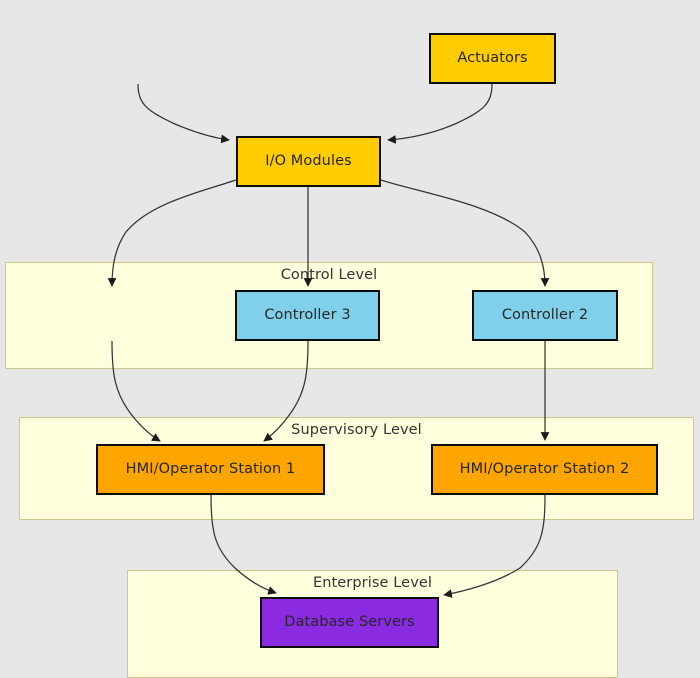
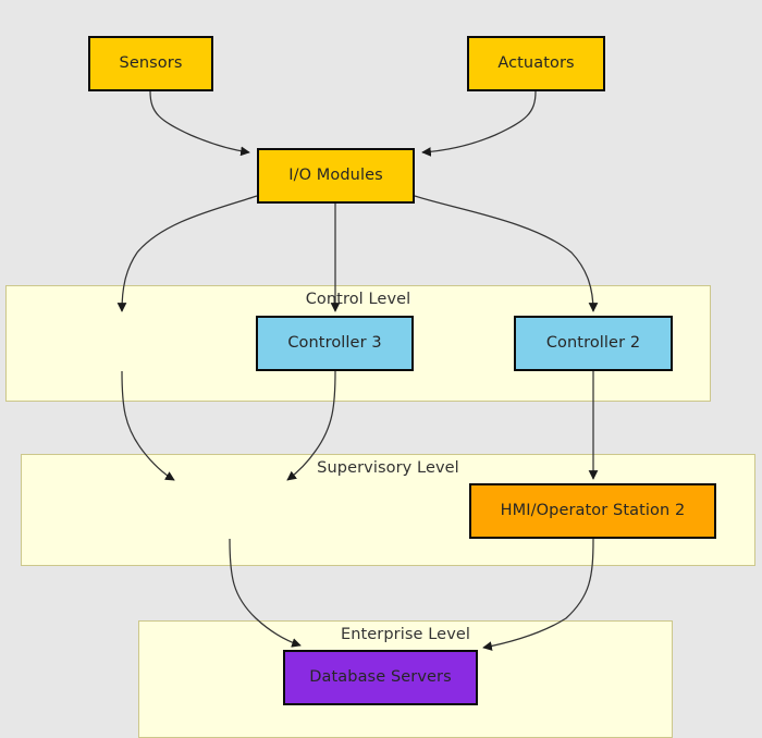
  Control Level
  Supervisory Level
  Enterprise Level
+ Sensors
  Actuators
  I/O Modules
  Controller 3
  Controller 2
- HMI/Operator Station 1
  HMI/Operator Station 2
  Database Servers
